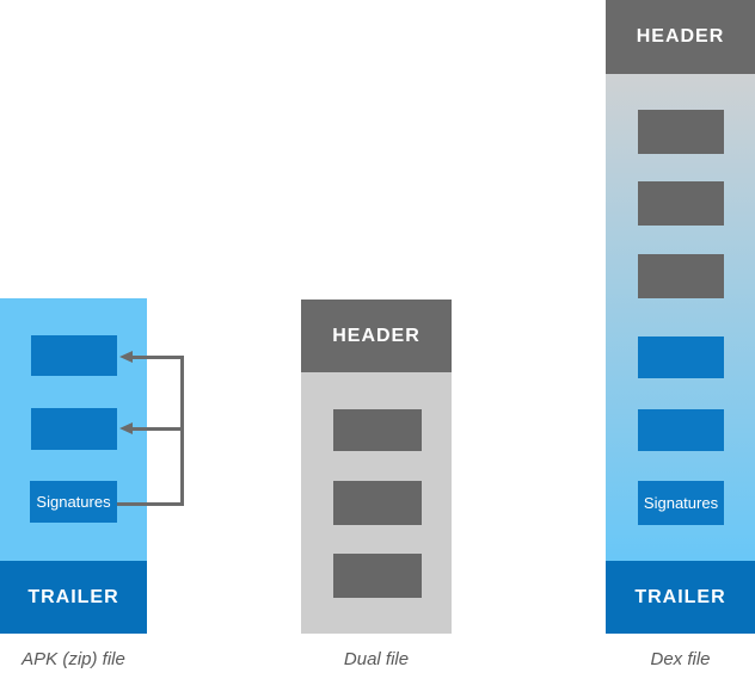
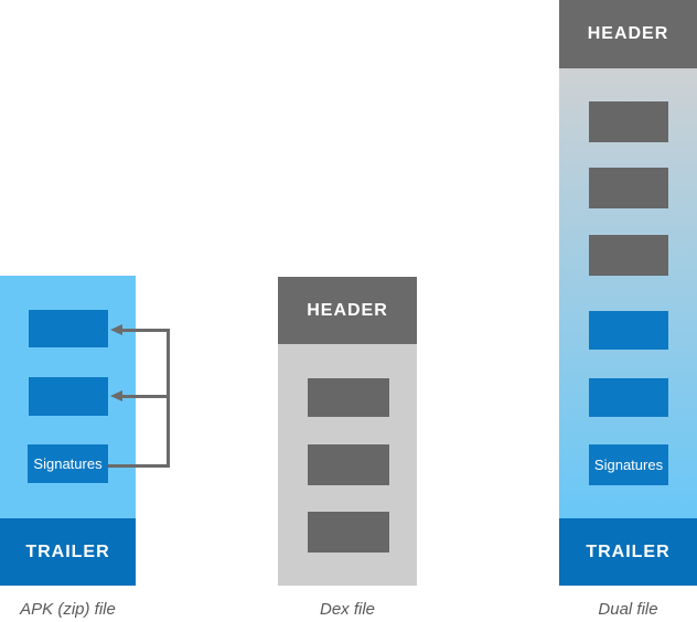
  Signatures
  TRAILER
  APK (zip) file
  HEADER
- Dual file
+ Dex file
  HEADER
  Signatures
  TRAILER
- Dex file
+ Dual file
